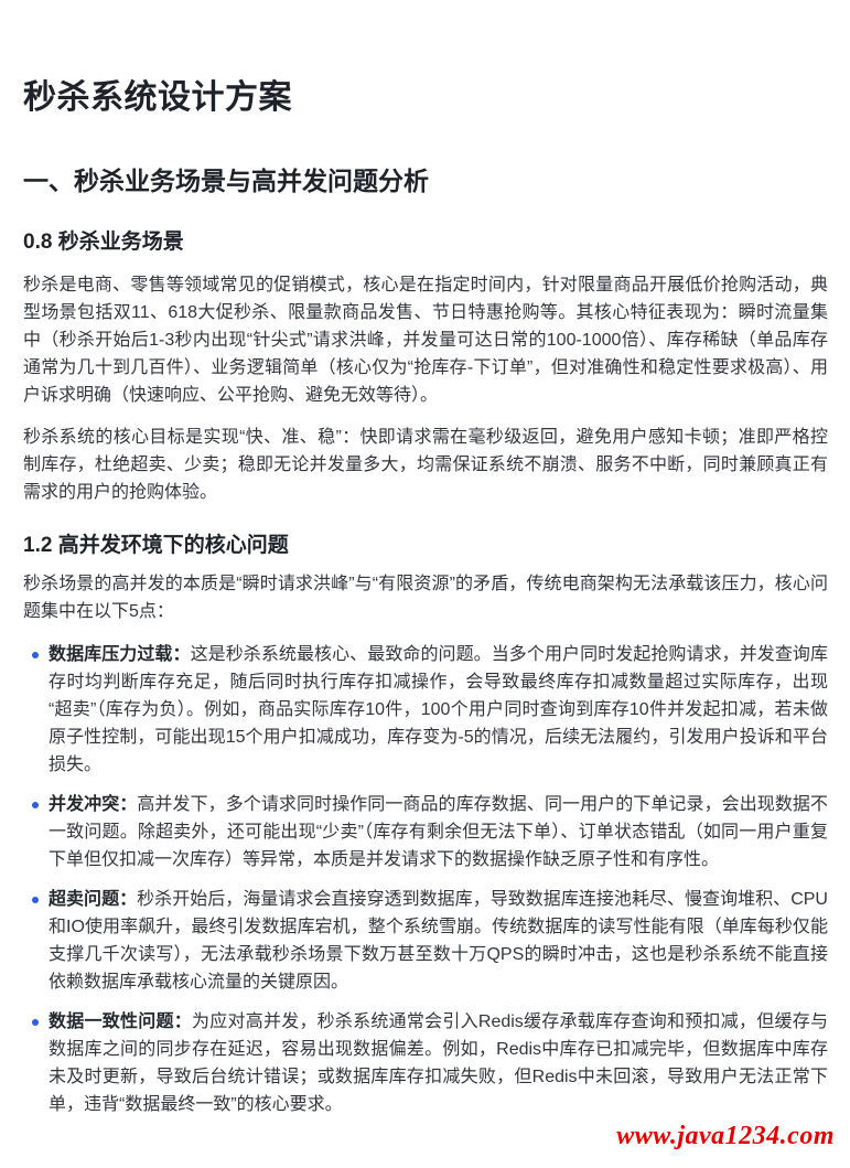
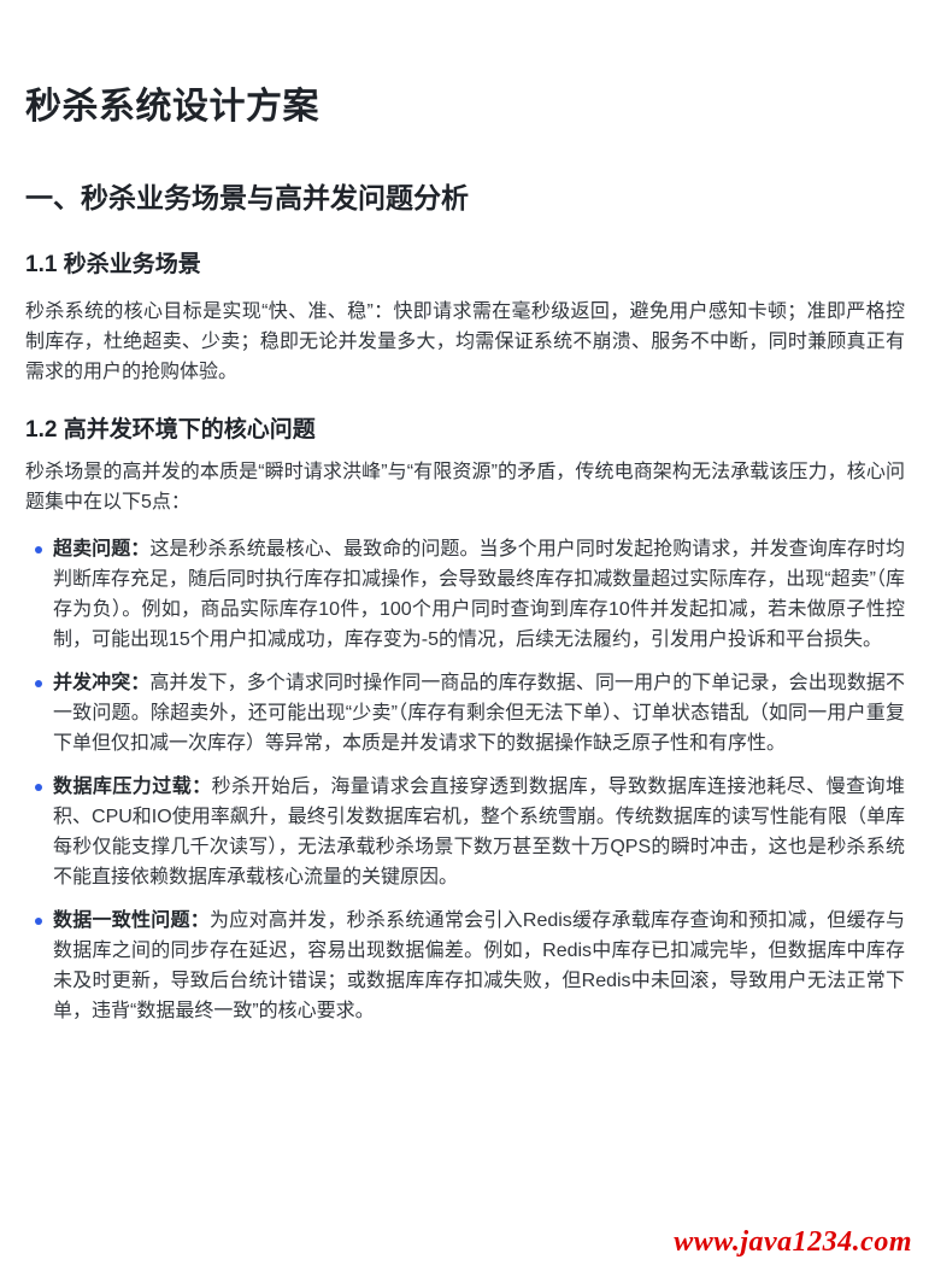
  秒杀系统设计方案
  一、秒杀业务场景与高并发问题分析
- 0.8 秒杀业务场景
+ 1.1 秒杀业务场景
- 秒杀是电商、零售等领域常见的促销模式，核心是在指定时间内，针对限量商品开展低价抢购活动，典型场景包括双11、618大促秒杀、限量款商品发售、节日特惠抢购等。其核心特征表现为：瞬时流量集中（秒杀开始后1-3秒内出现“针尖式”请求洪峰，并发量可达日常的100-1000倍）、库存稀缺（单品库存通常为几十到几百件）、业务逻辑简单（核心仅为“抢库存-下订单”，但对准确性和稳定性要求极高）、用户诉求明确（快速响应、公平抢购、避免无效等待）。
  秒杀系统的核心目标是实现“快、准、稳”：快即请求需在毫秒级返回，避免用户感知卡顿；准即严格控制库存，杜绝超卖、少卖；稳即无论并发量多大，均需保证系统不崩溃、服务不中断，同时兼顾真正有需求的用户的抢购体验。
  1.2 高并发环境下的核心问题
  秒杀场景的高并发的本质是“瞬时请求洪峰”与“有限资源”的矛盾，传统电商架构无法承载该压力，核心问题集中在以下5点：
- 数据库压力过载：这是秒杀系统最核心、最致命的问题。当多个用户同时发起抢购请求，并发查询库存时均判断库存充足，随后同时执行库存扣减操作，会导致最终库存扣减数量超过实际库存，出现“超卖”（库存为负）。例如，商品实际库存10件，100个用户同时查询到库存10件并发起扣减，若未做原子性控制，可能出现15个用户扣减成功，库存变为-5的情况，后续无法履约，引发用户投诉和平台损失。
+ 超卖问题：这是秒杀系统最核心、最致命的问题。当多个用户同时发起抢购请求，并发查询库存时均判断库存充足，随后同时执行库存扣减操作，会导致最终库存扣减数量超过实际库存，出现“超卖”（库存为负）。例如，商品实际库存10件，100个用户同时查询到库存10件并发起扣减，若未做原子性控制，可能出现15个用户扣减成功，库存变为-5的情况，后续无法履约，引发用户投诉和平台损失。
  并发冲突：高并发下，多个请求同时操作同一商品的库存数据、同一用户的下单记录，会出现数据不一致问题。除超卖外，还可能出现“少卖”（库存有剩余但无法下单）、订单状态错乱（如同一用户重复下单但仅扣减一次库存）等异常，本质是并发请求下的数据操作缺乏原子性和有序性。
- 超卖问题：秒杀开始后，海量请求会直接穿透到数据库，导致数据库连接池耗尽、慢查询堆积、CPU和IO使用率飙升，最终引发数据库宕机，整个系统雪崩。传统数据库的读写性能有限（单库每秒仅能支撑几千次读写），无法承载秒杀场景下数万甚至数十万QPS的瞬时冲击，这也是秒杀系统不能直接依赖数据库承载核心流量的关键原因。
+ 数据库压力过载：秒杀开始后，海量请求会直接穿透到数据库，导致数据库连接池耗尽、慢查询堆积、CPU和IO使用率飙升，最终引发数据库宕机，整个系统雪崩。传统数据库的读写性能有限（单库每秒仅能支撑几千次读写），无法承载秒杀场景下数万甚至数十万QPS的瞬时冲击，这也是秒杀系统不能直接依赖数据库承载核心流量的关键原因。
  数据一致性问题：为应对高并发，秒杀系统通常会引入Redis缓存承载库存查询和预扣减，但缓存与数据库之间的同步存在延迟，容易出现数据偏差。例如，Redis中库存已扣减完毕，但数据库中库存未及时更新，导致后台统计错误；或数据库库存扣减失败，但Redis中未回滚，导致用户无法正常下单，违背“数据最终一致”的核心要求。
  www.java1234.com
